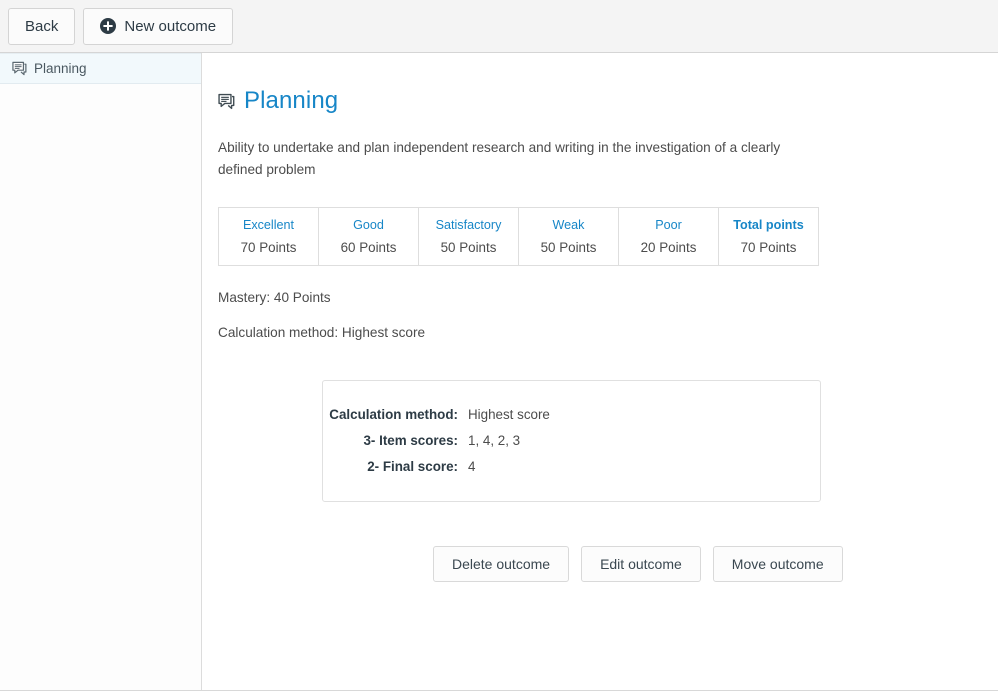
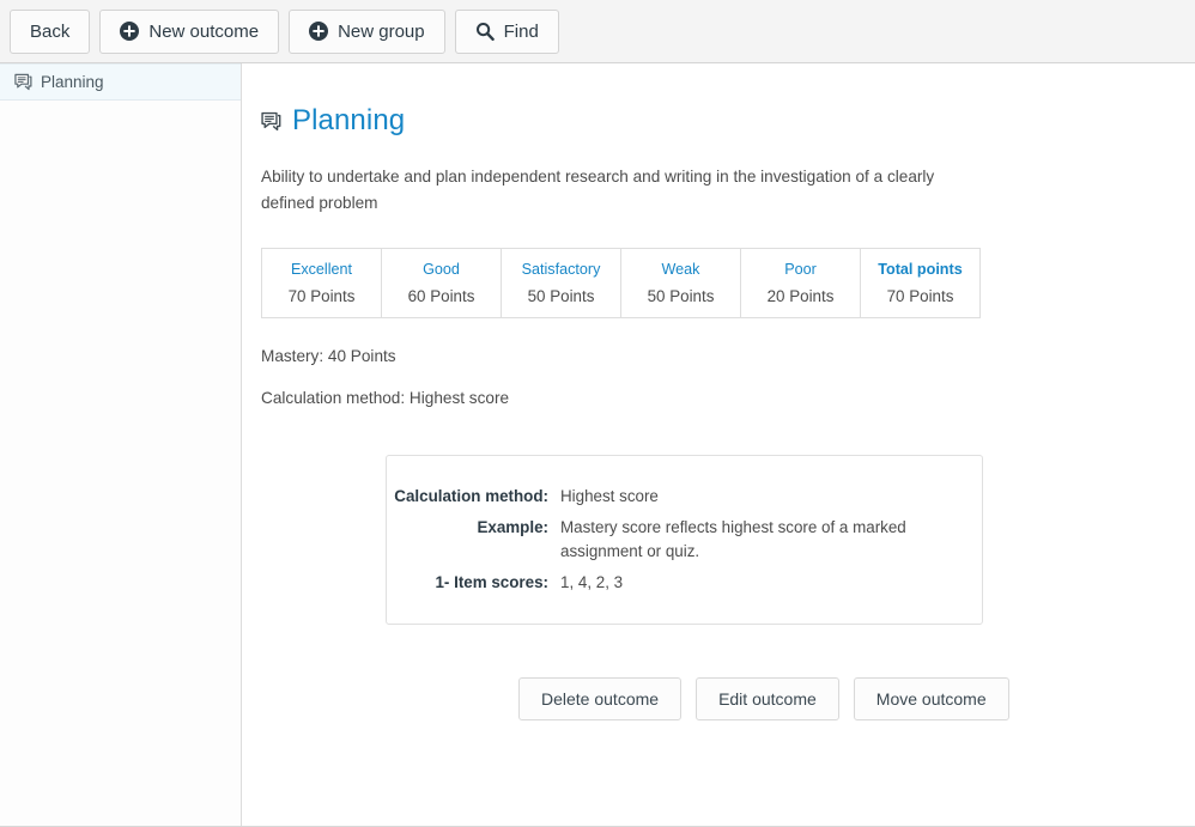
  Back
  New outcome
+ New group
+ Find
  Planning
  Planning
  Ability to undertake and plan independent research and writing in the investigation of a clearly defined problem
  Excellent	Good	Satisfactory	Weak	Poor	Total points
  70 Points	60 Points	50 Points	50 Points	20 Points	70 Points
  Mastery: 40 Points
  Calculation method: Highest score
  Calculation method:
  Highest score
+ Example:
+ Mastery score reflects highest score of a marked assignment or quiz.
- 3- Item scores:
+ 1- Item scores:
  1, 4, 2, 3
- 2- Final score:
- 4
  Delete outcome
  Edit outcome
  Move outcome
